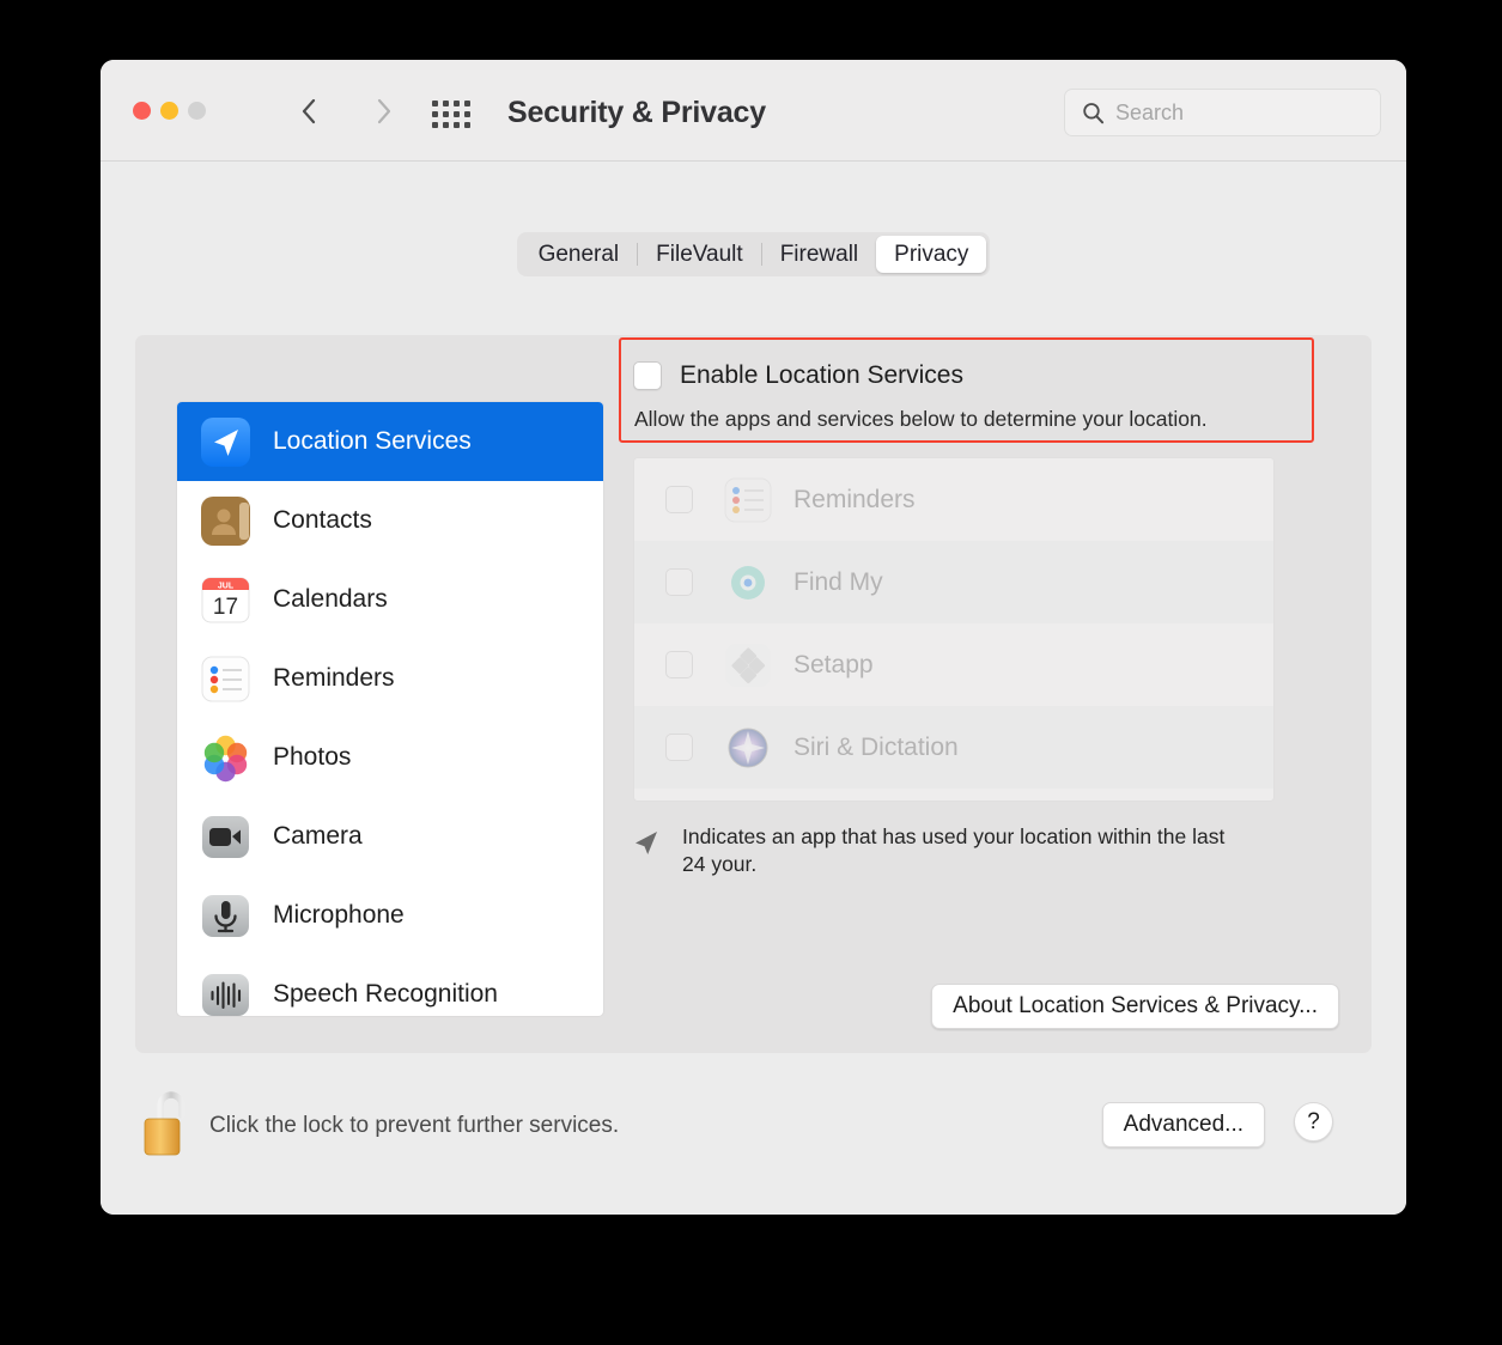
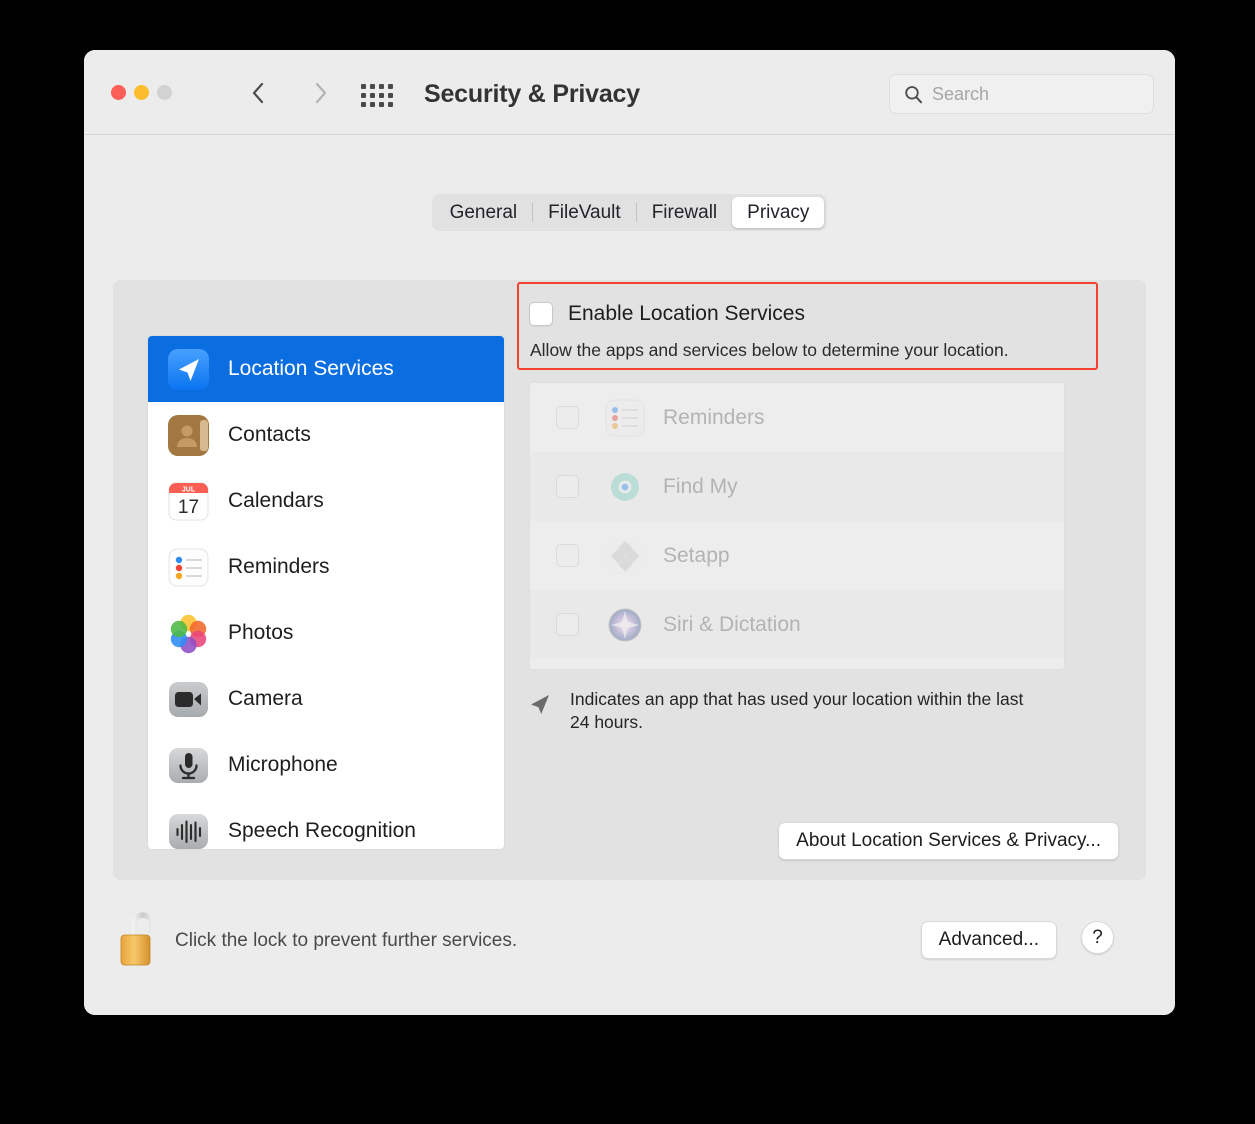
  Security & Privacy
  Search
  General
  FileVault
  Firewall
  Privacy
  Location Services
  Contacts
  17
  Calendars
  Reminders
  Photos
  Camera
  Microphone
  Speech Recognition
  Enable Location Services
  Allow the apps and services below to determine your location.
  Reminders
  Find My
  Setapp
  Siri & Dictation
- Indicates an app that has used your location within the last 24 your.
+ Indicates an app that has used your location within the last 24 hours.
  About Location Services & Privacy...
  Click the lock to prevent further services.
  Advanced...
  ?
